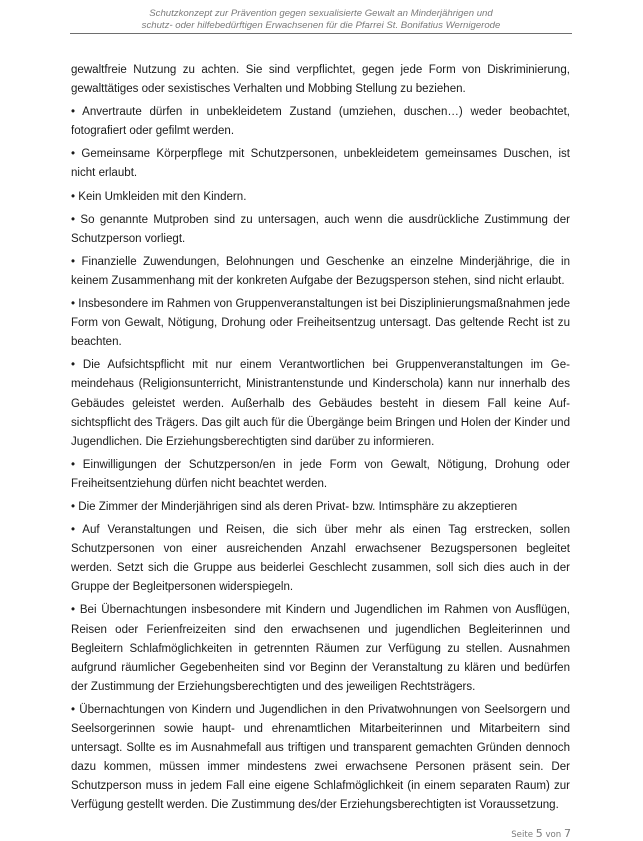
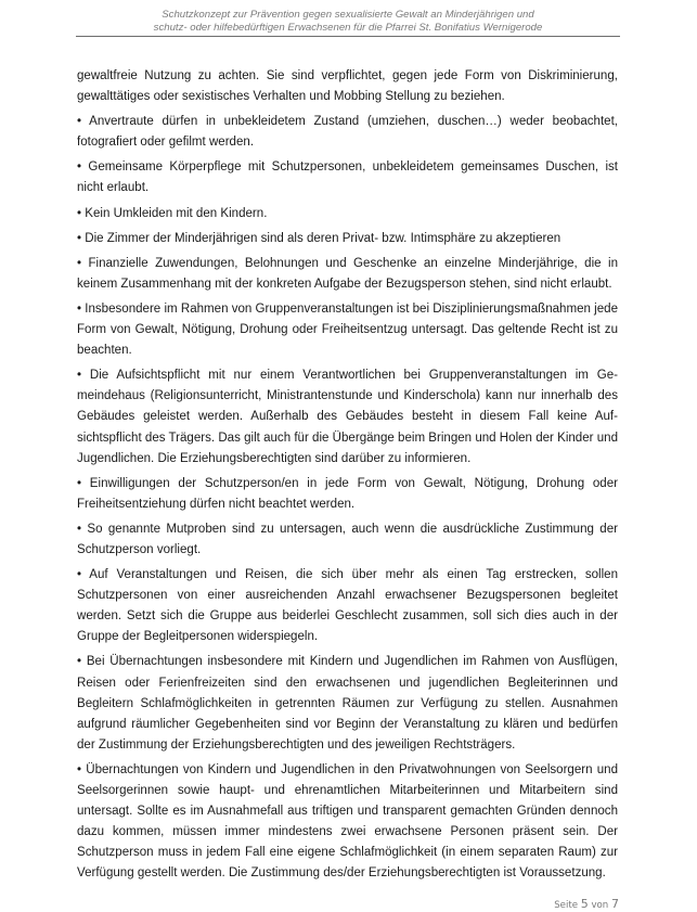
  Schutzkonzept zur Prävention gegen sexualisierte Gewalt an Minderjährigen und
  schutz- oder hilfebedürftigen Erwachsenen für die Pfarrei St. Bonifatius Wernigerode
  gewaltfreie Nutzung zu achten. Sie sind verpflichtet, gegen jede Form von Diskriminierung, gewalttätiges oder sexistisches Verhalten und Mobbing Stellung zu beziehen.
  • Anvertraute dürfen in unbekleidetem Zustand (umziehen, duschen…) weder beobachtet, fotografiert oder gefilmt werden.
  • Gemeinsame Körperpflege mit Schutzpersonen, unbekleidetem gemeinsames Duschen, ist nicht erlaubt.
  • Kein Umkleiden mit den Kindern.
- • So genannte Mutproben sind zu untersagen, auch wenn die ausdrückliche Zustimmung der Schutzperson vorliegt.
+ • Die Zimmer der Minderjährigen sind als deren Privat- bzw. Intimsphäre zu akzeptieren
  • Finanzielle Zuwendungen, Belohnungen und Geschenke an einzelne Minderjährige, die in keinem Zusammenhang mit der konkreten Aufgabe der Bezugsperson stehen, sind nicht erlaubt.
  • Insbesondere im Rahmen von Gruppenveranstaltungen ist bei Disziplinierungsmaßnahmen jede Form von Gewalt, Nötigung, Drohung oder Freiheitsentzug untersagt. Das geltende Recht ist zu beachten.
  • Die Aufsichtspflicht mit nur einem Verantwortlichen bei Gruppenveranstaltungen im Ge­meindehaus (Religionsunterricht, Ministrantenstunde und Kinderschola) kann nur innerhalb des Gebäudes geleistet werden. Außerhalb des Gebäudes besteht in diesem Fall keine Auf­sichtspflicht des Trägers. Das gilt auch für die Übergänge beim Bringen und Holen der Kin­der und Jugendlichen. Die Erziehungsberechtigten sind darüber zu informieren.
  • Einwilligungen der Schutzperson/en in jede Form von Gewalt, Nötigung, Drohung oder Freiheitsentziehung dürfen nicht beachtet werden.
- • Die Zimmer der Minderjährigen sind als deren Privat- bzw. Intimsphäre zu akzeptieren
+ • So genannte Mutproben sind zu untersagen, auch wenn die ausdrückliche Zustimmung der Schutzperson vorliegt.
  • Auf Veranstaltungen und Reisen, die sich über mehr als einen Tag erstrecken, sollen Schutzpersonen von einer ausreichenden Anzahl erwachsener Bezugspersonen begleitet werden. Setzt sich die Gruppe aus beiderlei Geschlecht zusammen, soll sich dies auch in der Gruppe der Begleitpersonen widerspiegeln.
  • Bei Übernachtungen insbesondere mit Kindern und Jugendlichen im Rahmen von Ausflü­gen, Reisen oder Ferienfreizeiten sind den erwachsenen und jugendlichen Begleiterinnen und Begleitern Schlafmöglichkeiten in getrennten Räumen zur Verfügung zu stellen. Aus­nahmen aufgrund räumlicher Gegebenheiten sind vor Beginn der Veranstaltung zu klären und bedürfen der Zustimmung der Erziehungsberechtigten und des jeweiligen Rechtsträgers.
  • Übernachtungen von Kindern und Jugendlichen in den Privatwohnungen von Seelsorgern und Seelsorgerinnen sowie haupt- und ehrenamtlichen Mitarbeiterinnen und Mitarbeitern sind untersagt. Sollte es im Ausnahmefall aus triftigen und transparent gemachten Gründen dennoch dazu kommen, müssen immer mindestens zwei erwachsene Personen präsent sein. Der Schutzperson muss in jedem Fall eine eigene Schlafmöglichkeit (in einem separa­ten Raum) zur Verfügung gestellt werden. Die Zustimmung des/der Erziehungsberechtigten ist Voraussetzung.
  Seite 5 von 7
